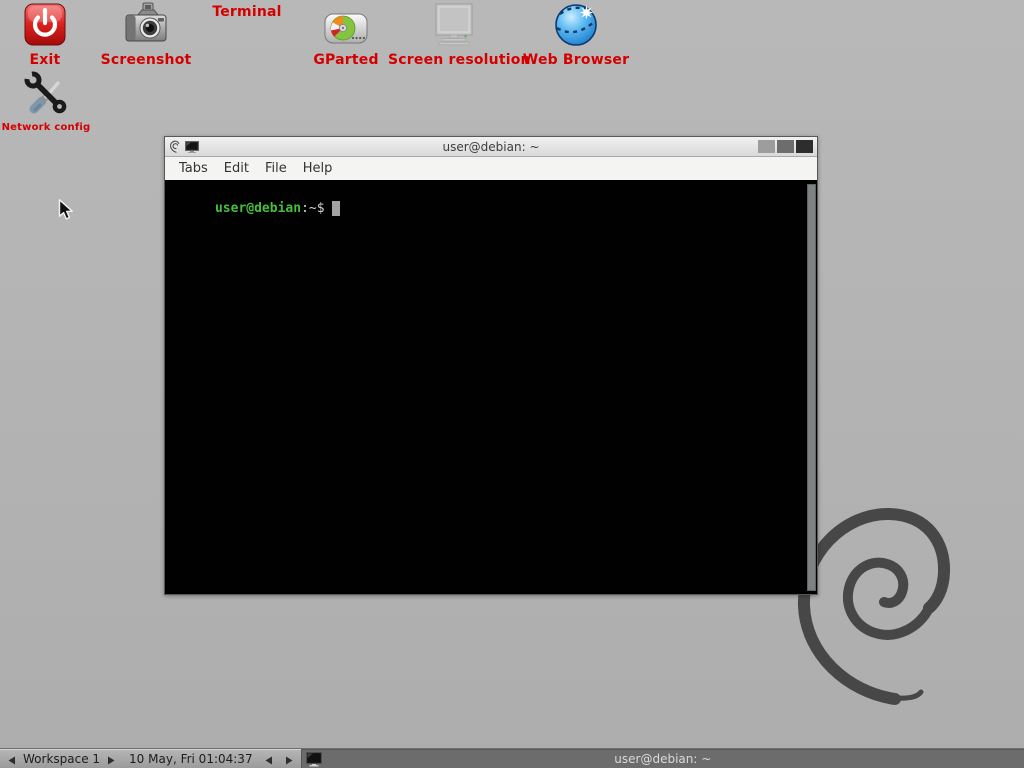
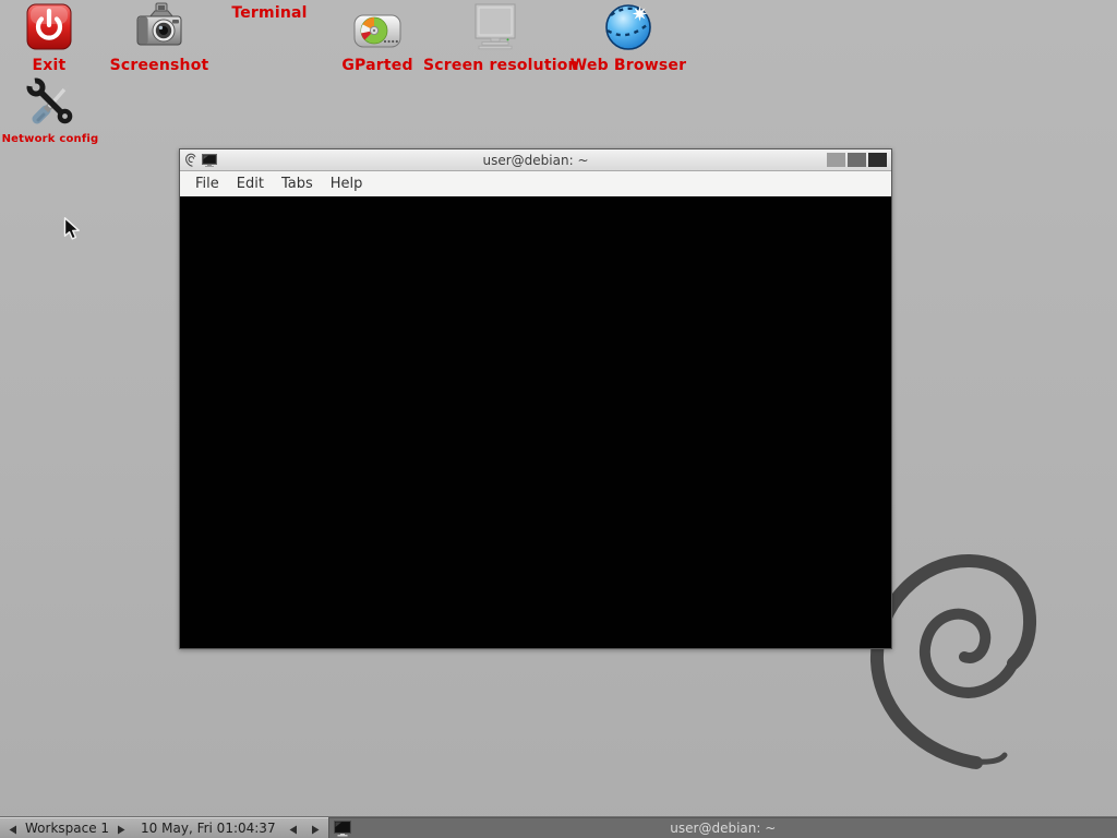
  Exit
  Screenshot
  Terminal
  GParted
  Screen resolutio
  Web Browser
  Network config
  user@debian: ~
- Tabs
+ File
  Edit
- File
+ Tabs
  Help
- user@debian:~$
  Workspace 1
  10 May, Fri 01:04:37
  user@debian: ~
